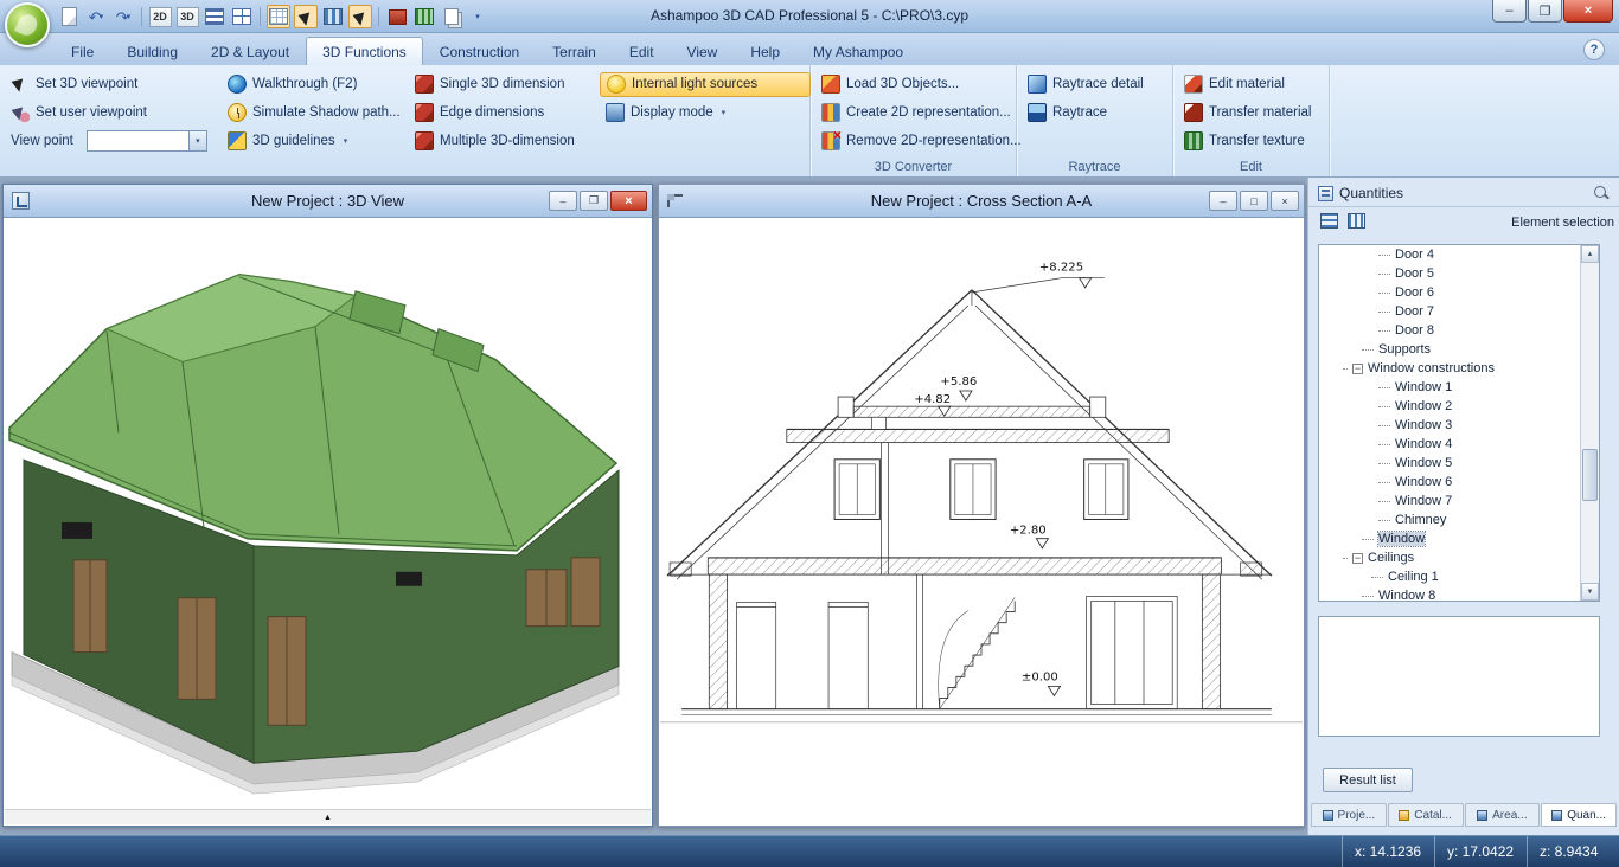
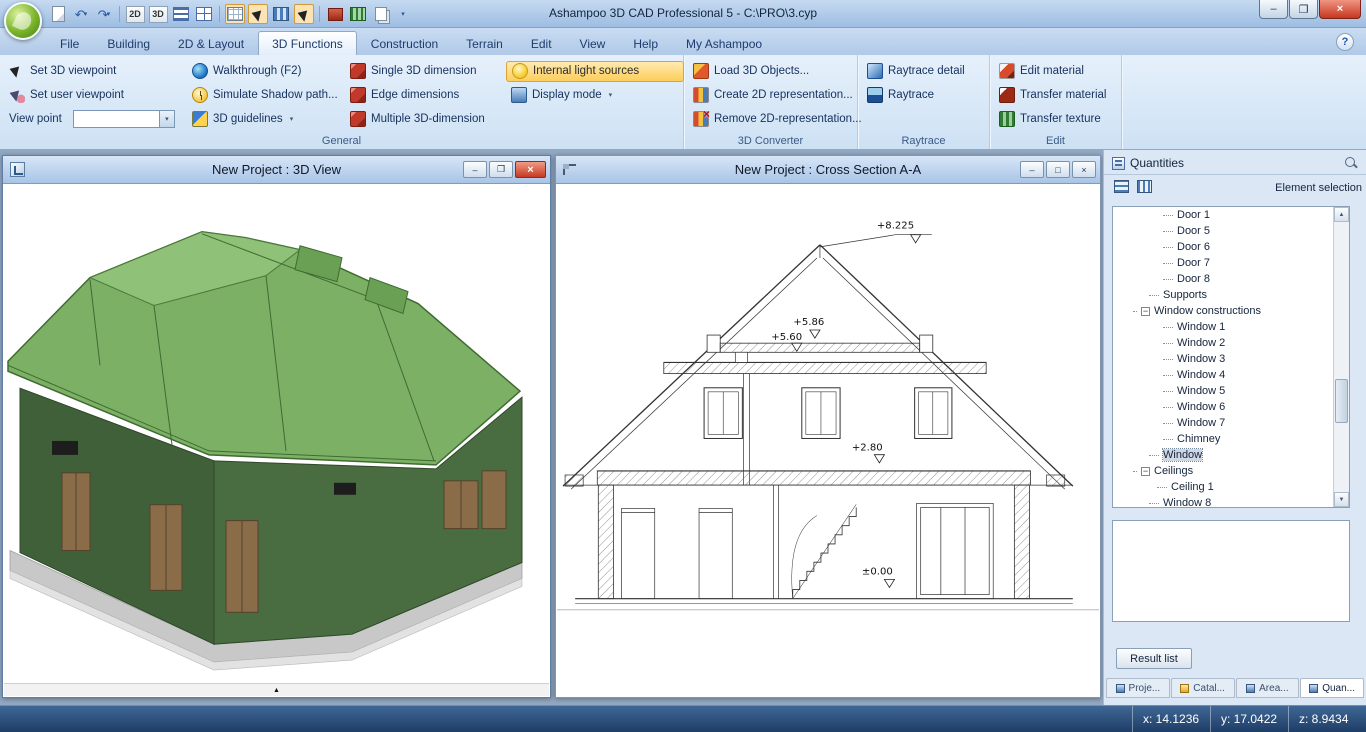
  Ashampoo 3D CAD Professional 5 - C:\PRO\3.cyp
  –
  ❐
  ×
  ↶
  ↷
  2D
  3D
  File
  Building
  2D & Layout
  3D Functions
  Construction
  Terrain
  Edit
  View
  Help
  My Ashampoo
  ?
  Set 3D viewpoint
  Set user viewpoint
  View point
  Walkthrough (F2)
  Simulate Shadow path...
  3D guidelines
  Single 3D dimension
  Edge dimensions
  Multiple 3D-dimension
  Internal light sources
  Display mode
+ General
  Load 3D Objects...
  Create 2D representation...
  Remove 2D-representation...
  3D Converter
  Raytrace detail
  Raytrace
  Raytrace
  Edit material
  Transfer material
  Transfer texture
  Edit
  New Project : 3D View
  –
  ❐
  ×
  New Project : Cross Section A-A
  –
  □
  ×
  +8.225
  +5.86
- +4.82
+ +5.60
  +2.80
  ±0.00
  Quantities
  Element selection
- Door 4
+ Door 1
  Door 5
  Door 6
  Door 7
  Door 8
  Supports
  −
  Window constructions
  Window 1
  Window 2
  Window 3
  Window 4
  Window 5
  Window 6
  Window 7
  Chimney
  Window
  −
  Ceilings
  Ceiling 1
  Window 8
  Result list
  Proje...
  Catal...
  Area...
  Quan...
  x: 14.1236
  y: 17.0422
  z: 8.9434
